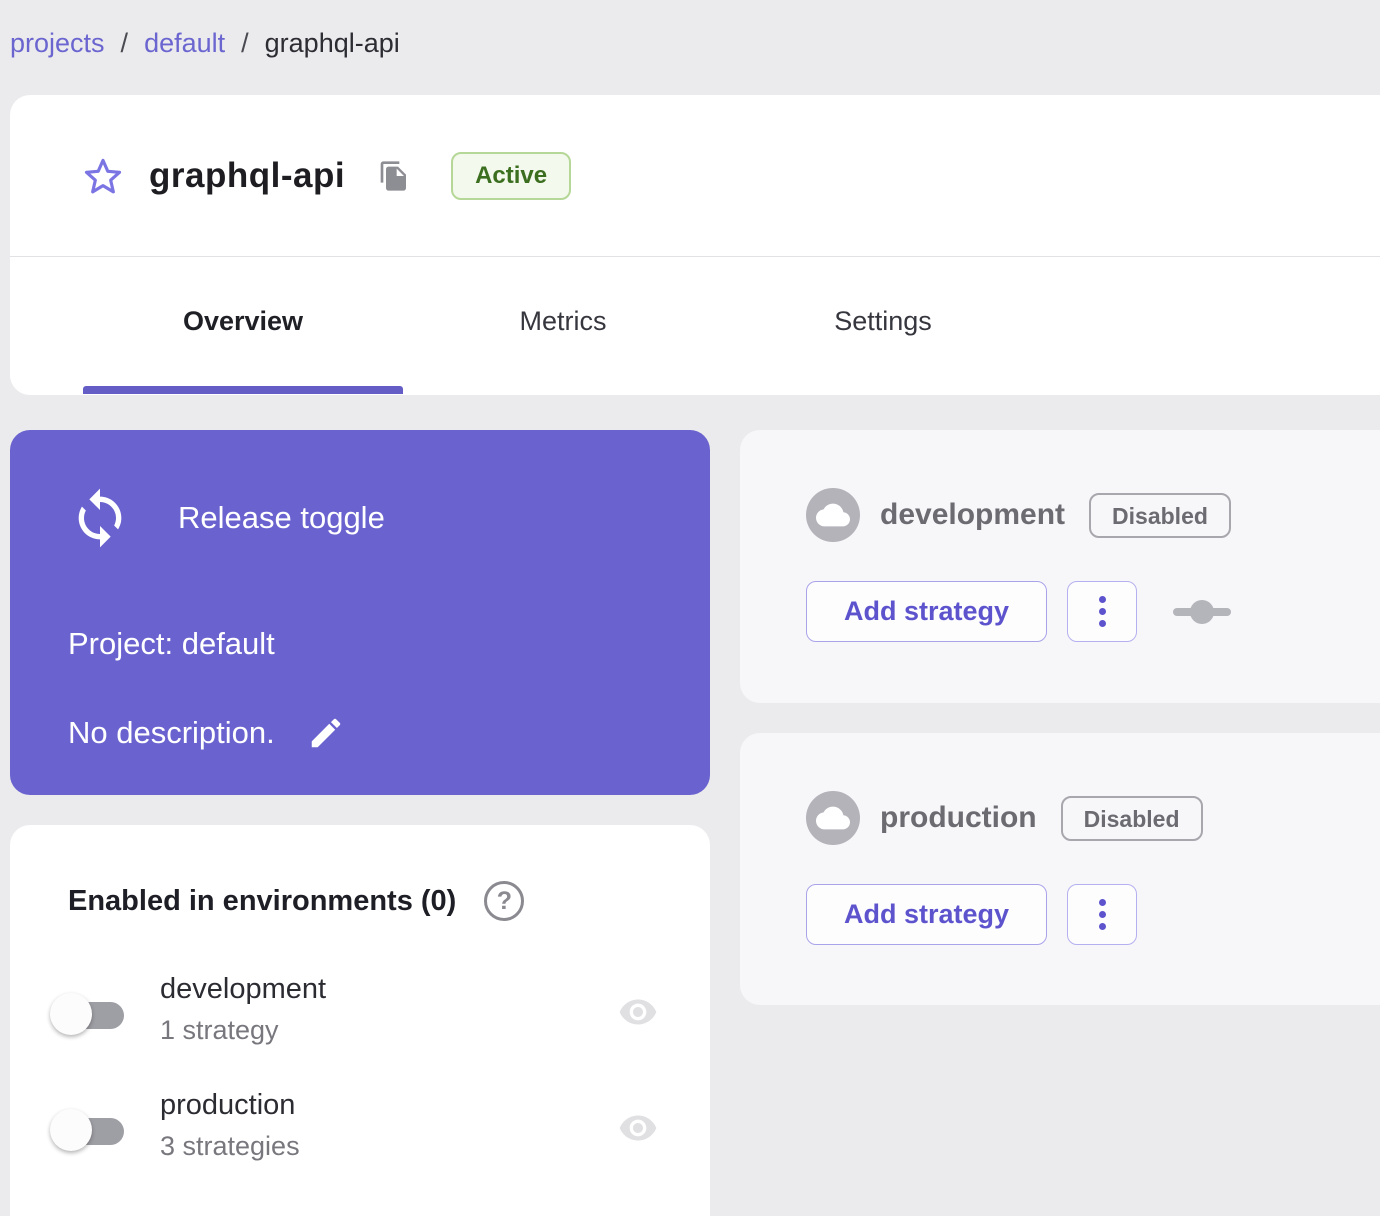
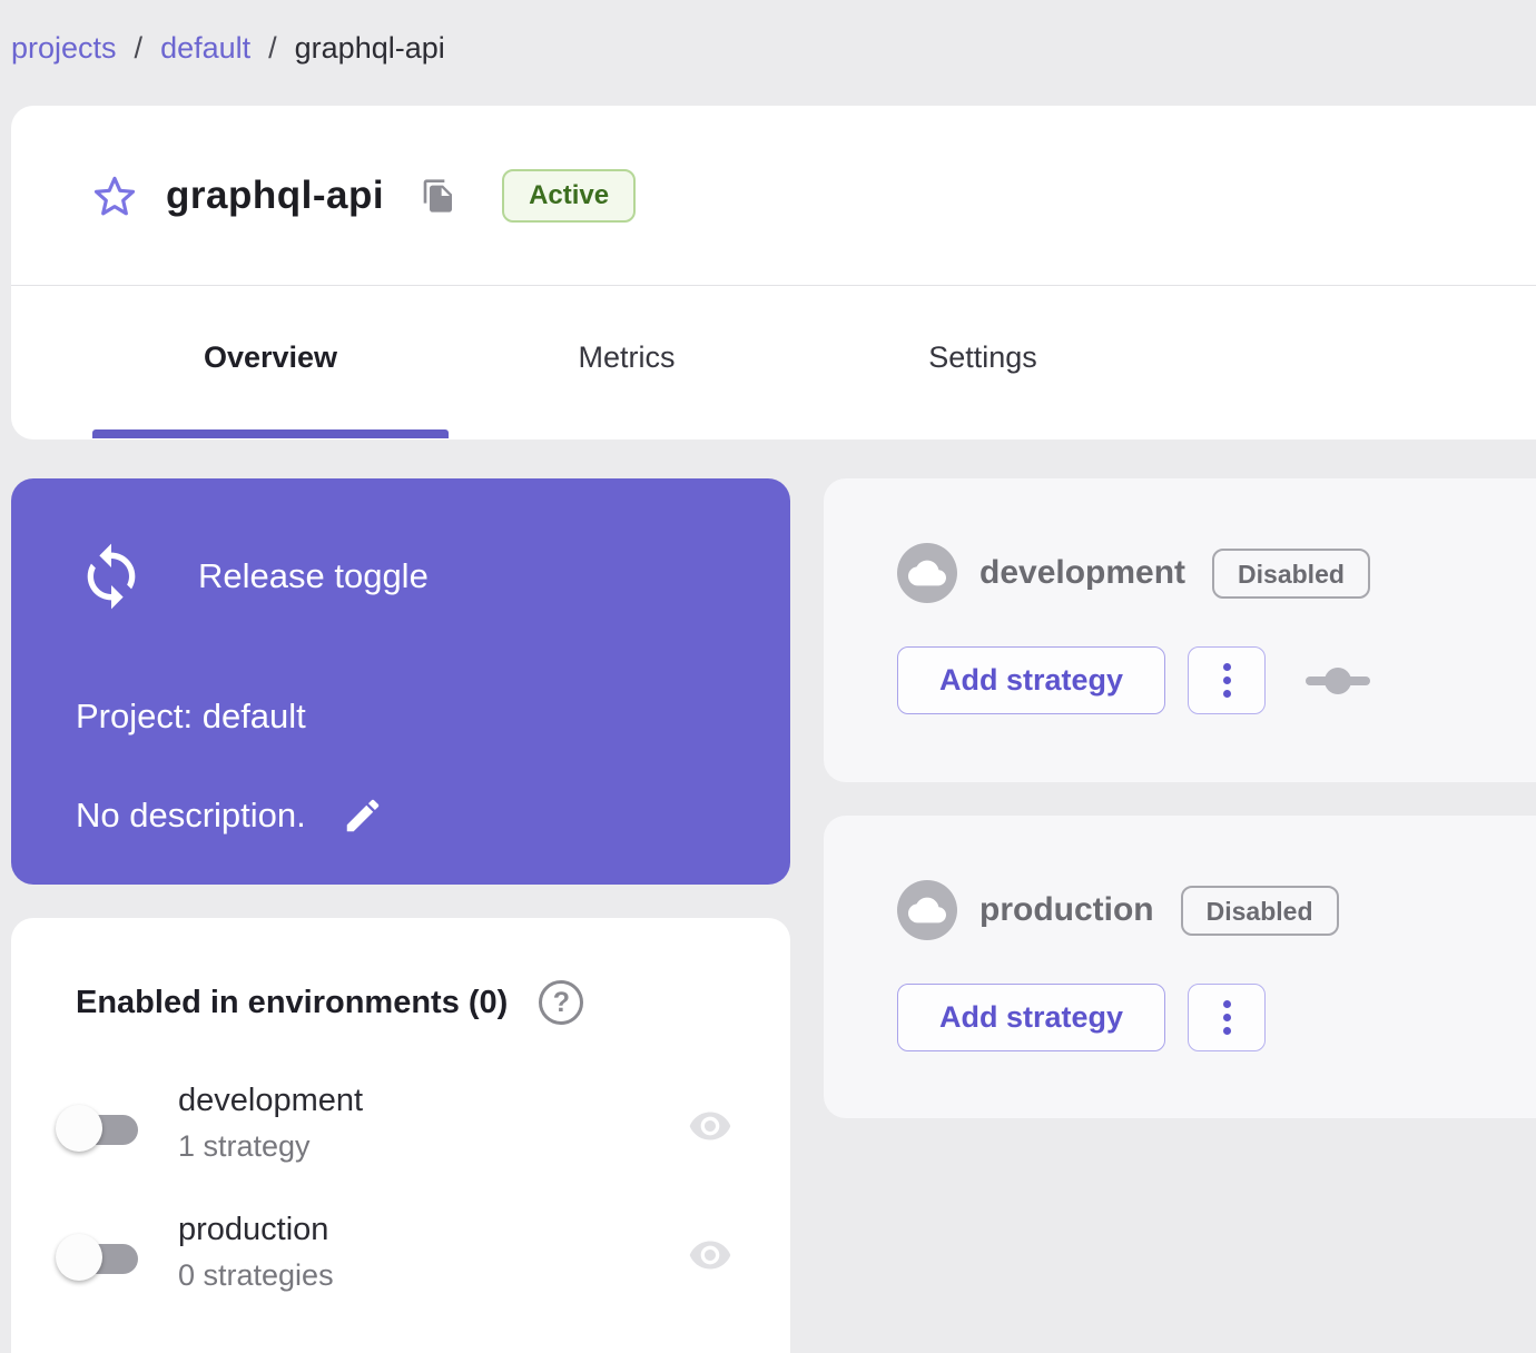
  projects
  /
  default
  /
  graphql-api
  graphql-api
  Active
  Overview
  Metrics
  Settings
  Release toggle
  Project: default
  No description.
  Enabled in environments (0)
  ?
  development
  1 strategy
  production
- 3 strategies
+ 0 strategies
  development
  Disabled
  Add strategy
  production
  Disabled
  Add strategy
